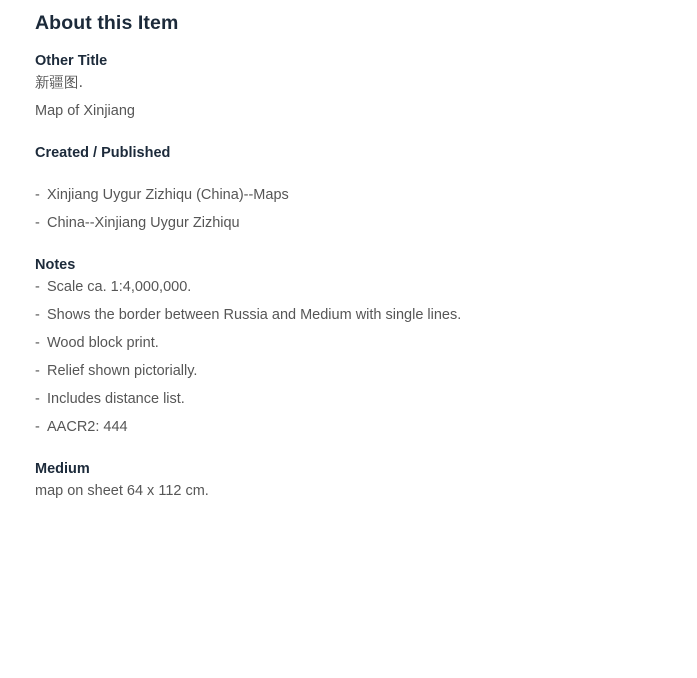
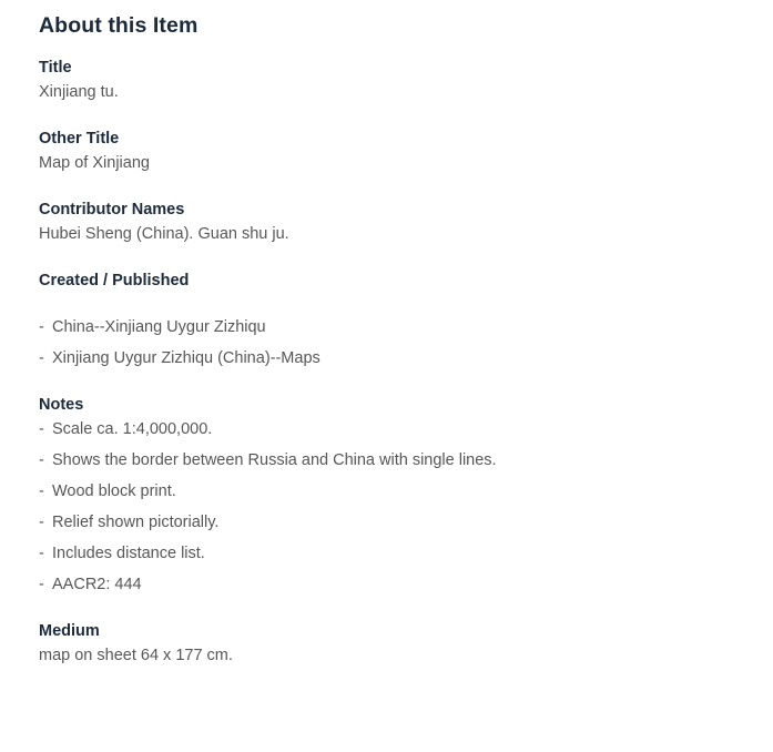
  About this Item
+ Title
+ Xinjiang tu.
  Other Title
- 新疆图.
  Map of Xinjiang
+ Contributor Names
+ Hubei Sheng (China). Guan shu ju.
  Created / Published
  -
- Xinjiang Uygur Zizhiqu (China)--Maps
+ China--Xinjiang Uygur Zizhiqu
  -
- China--Xinjiang Uygur Zizhiqu
+ Xinjiang Uygur Zizhiqu (China)--Maps
  Notes
  -
  Scale ca. 1:4,000,000.
  -
- Shows the border between Russia and Medium with single lines.
+ Shows the border between Russia and China with single lines.
  -
  Wood block print.
  -
  Relief shown pictorially.
  -
  Includes distance list.
  -
  AACR2: 444
  Medium
- map on sheet 64 x 112 cm.
+ map on sheet 64 x 177 cm.
